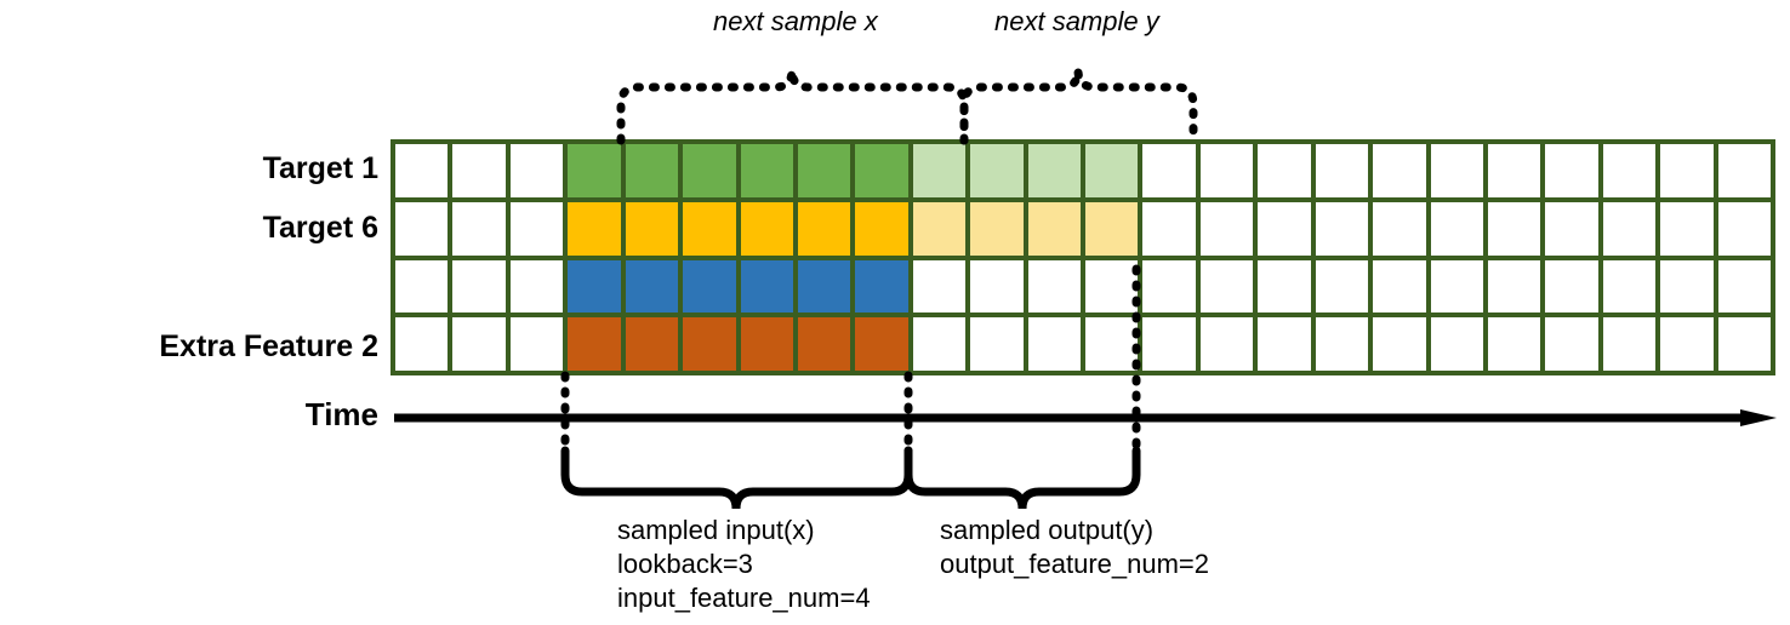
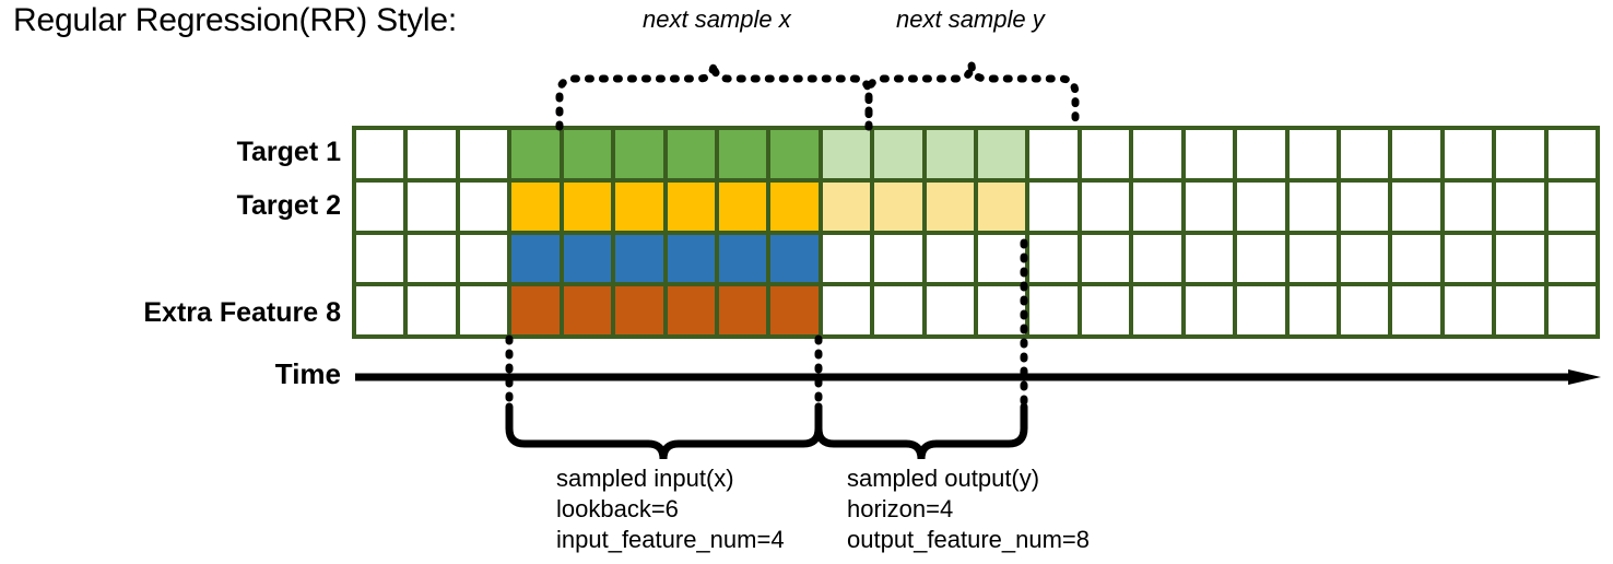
+ Regular Regression(RR) Style:
  Target 1
- Target 6
+ Target 2
- Extra Feature 2
+ Extra Feature 8
  Time
  next sample x
  next sample y
  sampled input(x)
- lookback=3
+ lookback=6
  input_feature_num=4
  sampled output(y)
+ horizon=4
- output_feature_num=2
+ output_feature_num=8
